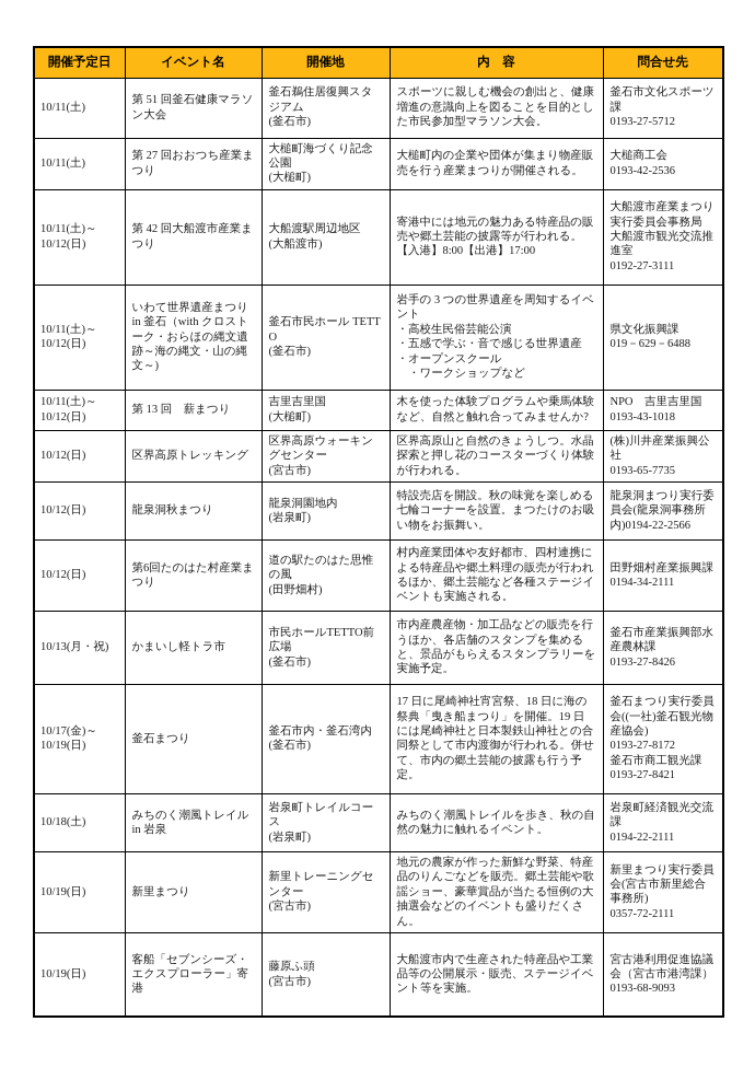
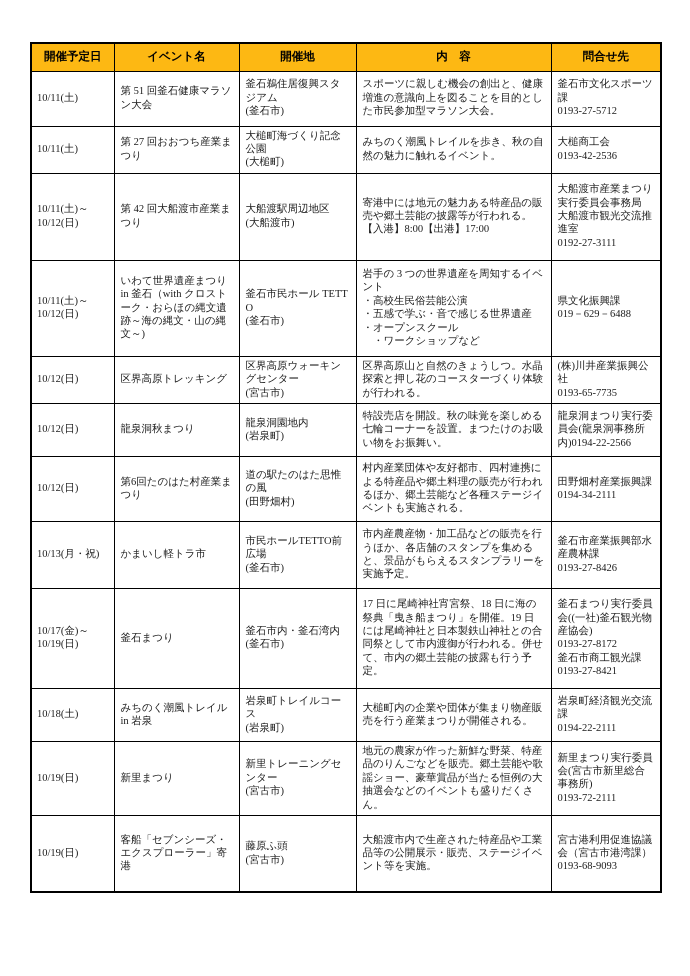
  開催予定日	イベント名	開催地	内 容	問合せ先
  10/11(土)	第 51 回釜石健康マラソン大会	釜石鵜住居復興スタジアム (釜石市)	スポーツに親しむ機会の創出と、健康増進の意識向上を図ることを目的とした市民参加型マラソン大会。	釜石市文化スポーツ課 0193-27-5712
- 10/11(土)	第 27 回おおつち産業まつり	大槌町海づくり記念公園 (大槌町)	大槌町内の企業や団体が集まり物産販売を行う産業まつりが開催される。	大槌商工会 0193-42-2536
+ 10/11(土)	第 27 回おおつち産業まつり	大槌町海づくり記念公園 (大槌町)	みちのく潮風トレイルを歩き、秋の自然の魅力に触れるイベント。	大槌商工会 0193-42-2536
  10/11(土)～ 10/12(日)	第 42 回大船渡市産業まつり	大船渡駅周辺地区 (大船渡市)	寄港中には地元の魅力ある特産品の販売や郷土芸能の披露等が行われる。 【入港】8:00【出港】17:00	大船渡市産業まつり実行委員会事務局 大船渡市観光交流推進室 0192-27-3111
  10/11(土)～ 10/12(日)	いわて世界遺産まつり in 釜石（with クロストーク・おらほの縄文遺跡～海の縄文・山の縄文～)	釜石市民ホール TETTO (釜石市)	岩手の 3 つの世界遺産を周知するイベント ・高校生民俗芸能公演 ・五感で学ぶ・音で感じる世界遺産 ・オープンスクール ・ワークショップなど	県文化振興課 019－629－6488
- 10/11(土)～ 10/12(日)	第 13 回 薪まつり	吉里吉里国 (大槌町)	木を使った体験プログラムや乗馬体験など、自然と触れ合ってみませんか?	NPO 吉里吉里国 0193-43-1018
  10/12(日)	区界高原トレッキング	区界高原ウォーキングセンター (宮古市)	区界高原山と自然のきょうしつ。水晶探索と押し花のコースターづくり体験が行われる。	(株)川井産業振興公社 0193-65-7735
  10/12(日)	龍泉洞秋まつり	龍泉洞園地内 (岩泉町)	特設売店を開設。秋の味覚を楽しめる七輪コーナーを設置。まつたけのお吸い物をお振舞い。	龍泉洞まつり実行委員会(龍泉洞事務所内)0194-22-2566
  10/12(日)	第6回たのはた村産業まつり	道の駅たのはた思惟の風 (田野畑村)	村内産業団体や友好都市、四村連携による特産品や郷土料理の販売が行われるほか、郷土芸能など各種ステージイベントも実施される。	田野畑村産業振興課 0194-34-2111
  10/13(月・祝)	かまいし軽トラ市	市民ホールTETTO前広場 (釜石市)	市内産農産物・加工品などの販売を行うほか、各店舗のスタンプを集めると、景品がもらえるスタンプラリーを実施予定。	釜石市産業振興部水産農林課 0193-27-8426
  10/17(金)～ 10/19(日)	釜石まつり	釜石市内・釜石湾内 (釜石市)	17 日に尾崎神社宵宮祭、18 日に海の祭典「曳き船まつり」を開催。19 日には尾崎神社と日本製鉄山神社との合同祭として市内渡御が行われる。併せて、市内の郷土芸能の披露も行う予定。	釜石まつり実行委員会((一社)釜石観光物産協会) 0193-27-8172 釜石市商工観光課 0193-27-8421
- 10/18(土)	みちのく潮風トレイル in 岩泉	岩泉町トレイルコース (岩泉町)	みちのく潮風トレイルを歩き、秋の自然の魅力に触れるイベント。	岩泉町経済観光交流課 0194-22-2111
+ 10/18(土)	みちのく潮風トレイル in 岩泉	岩泉町トレイルコース (岩泉町)	大槌町内の企業や団体が集まり物産販売を行う産業まつりが開催される。	岩泉町経済観光交流課 0194-22-2111
- 10/19(日)	新里まつり	新里トレーニングセンター (宮古市)	地元の農家が作った新鮮な野菜、特産品のりんごなどを販売。郷土芸能や歌謡ショー、豪華賞品が当たる恒例の大抽選会などのイベントも盛りだくさん。	新里まつり実行委員会(宮古市新里総合事務所) 0357-72-2111
+ 10/19(日)	新里まつり	新里トレーニングセンター (宮古市)	地元の農家が作った新鮮な野菜、特産品のりんごなどを販売。郷土芸能や歌謡ショー、豪華賞品が当たる恒例の大抽選会などのイベントも盛りだくさん。	新里まつり実行委員会(宮古市新里総合事務所) 0193-72-2111
  10/19(日)	客船「セブンシーズ・エクスプローラー」寄港	藤原ふ頭 (宮古市)	大船渡市内で生産された特産品や工業品等の公開展示・販売、ステージイベント等を実施。	宮古港利用促進協議会（宮古市港湾課） 0193-68-9093
